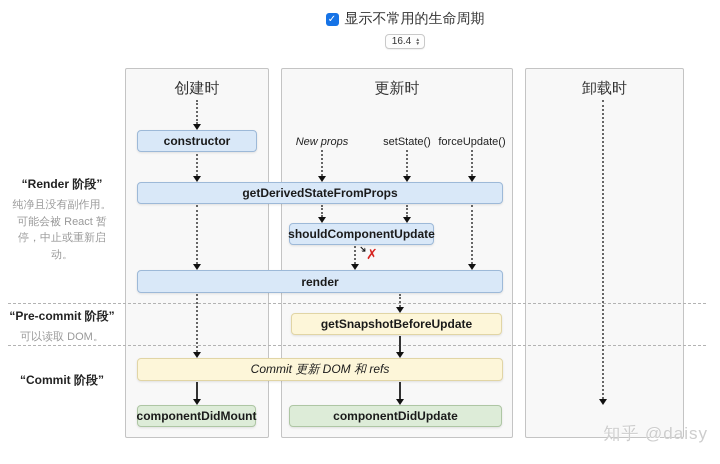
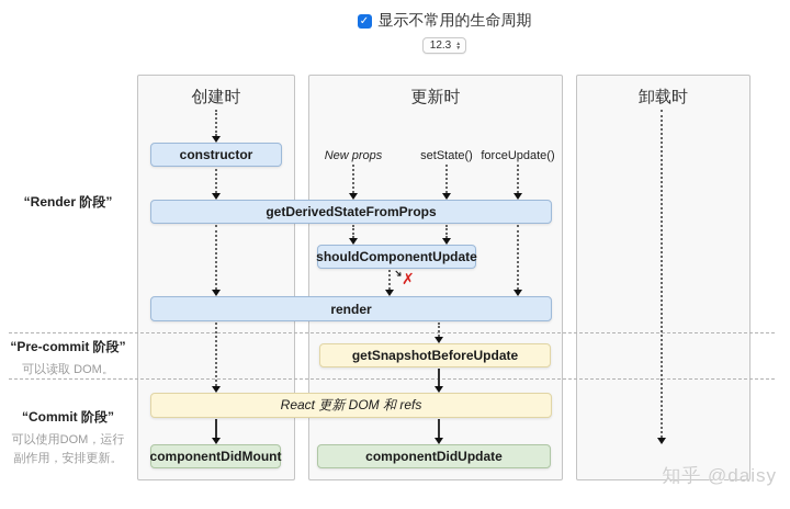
  ✓
  显示不常用的生命周期
- 16.4
+ 12.3
  创建时
  更新时
  卸载时
  “Render 阶段”
- 纯净且没有副作用。可能会被 React 暂停，中止或重新启动。
  “Pre-commit 阶段”
  可以读取 DOM。
  “Commit 阶段”
+ 可以使用DOM，运行副作用，安排更新。
  New props
  setState()
  forceUpdate()
  ✗
  constructor
  getDerivedStateFromProps
  shouldComponentUpdate
  render
  getSnapshotBeforeUpdate
- Commit 更新 DOM 和 refs
+ React 更新 DOM 和 refs
  componentDidMount
  componentDidUpdate
  知乎 @daisy
